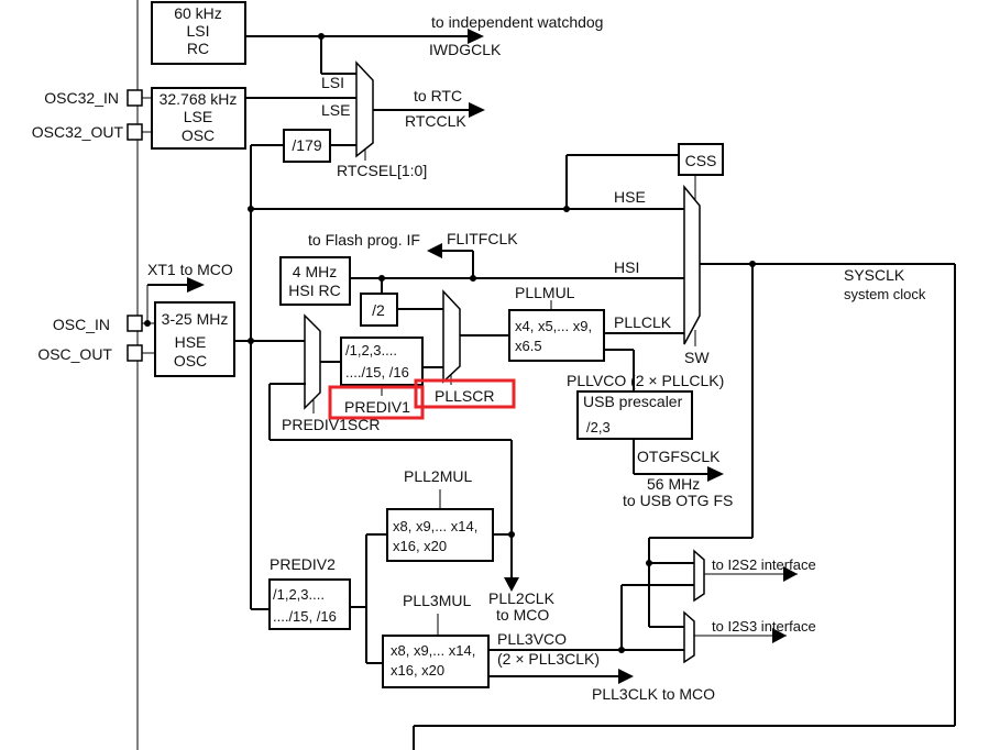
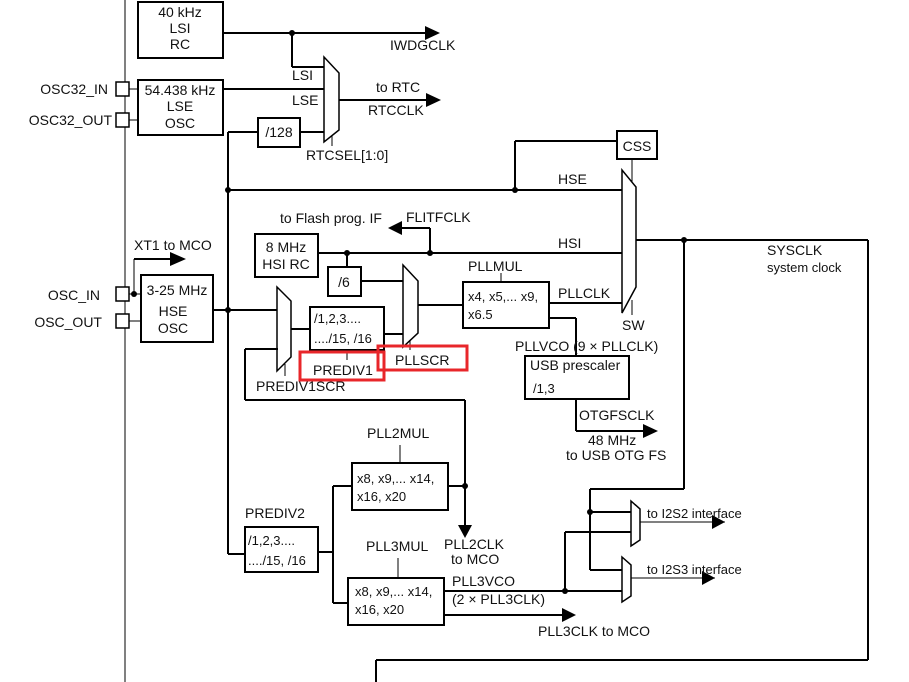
  OSC32_IN
  OSC32_OUT
  OSC_IN
  OSC_OUT
- 60 kHz
+ 40 kHz
  LSI
  RC
- to independent watchdog
  IWDGCLK
- 32.768 kHz
+ 54.438 kHz
  LSE
  OSC
- /179
+ /128
  LSI
  LSE
  RTCSEL[1:0]
  to RTC
  RTCCLK
  HSE
  CSS
- 4 MHz
+ 8 MHz
  HSI RC
  HSI
  to Flash prog. IF
  FLITFCLK
- /2
+ /6
  XT1 to MCO
  3-25 MHz
  HSE
  OSC
  PREDIV1SCR
  /1,2,3....
  ..../15, /16
  PREDIV1
  PLLSCR
  PLLMUL
  x4, x5,... x9,
  x6.5
  PLLCLK
  SW
  SYSCLK
  system clock
- PLLVCO (2 × PLLCLK)
+ PLLVCO (9 × PLLCLK)
  USB prescaler
- /2,3
+ /1,3
  OTGFSCLK
- 56 MHz
+ 48 MHz
  to USB OTG FS
  PLL2MUL
  x8, x9,... x14,
  x16, x20
  PLL2CLK
  to MCO
  PREDIV2
  /1,2,3....
  ..../15, /16
  PLL3MUL
  x8, x9,... x14,
  x16, x20
  PLL3VCO
  (2 × PLL3CLK)
  PLL3CLK to MCO
  to I2S2 interface
  to I2S3 interface
